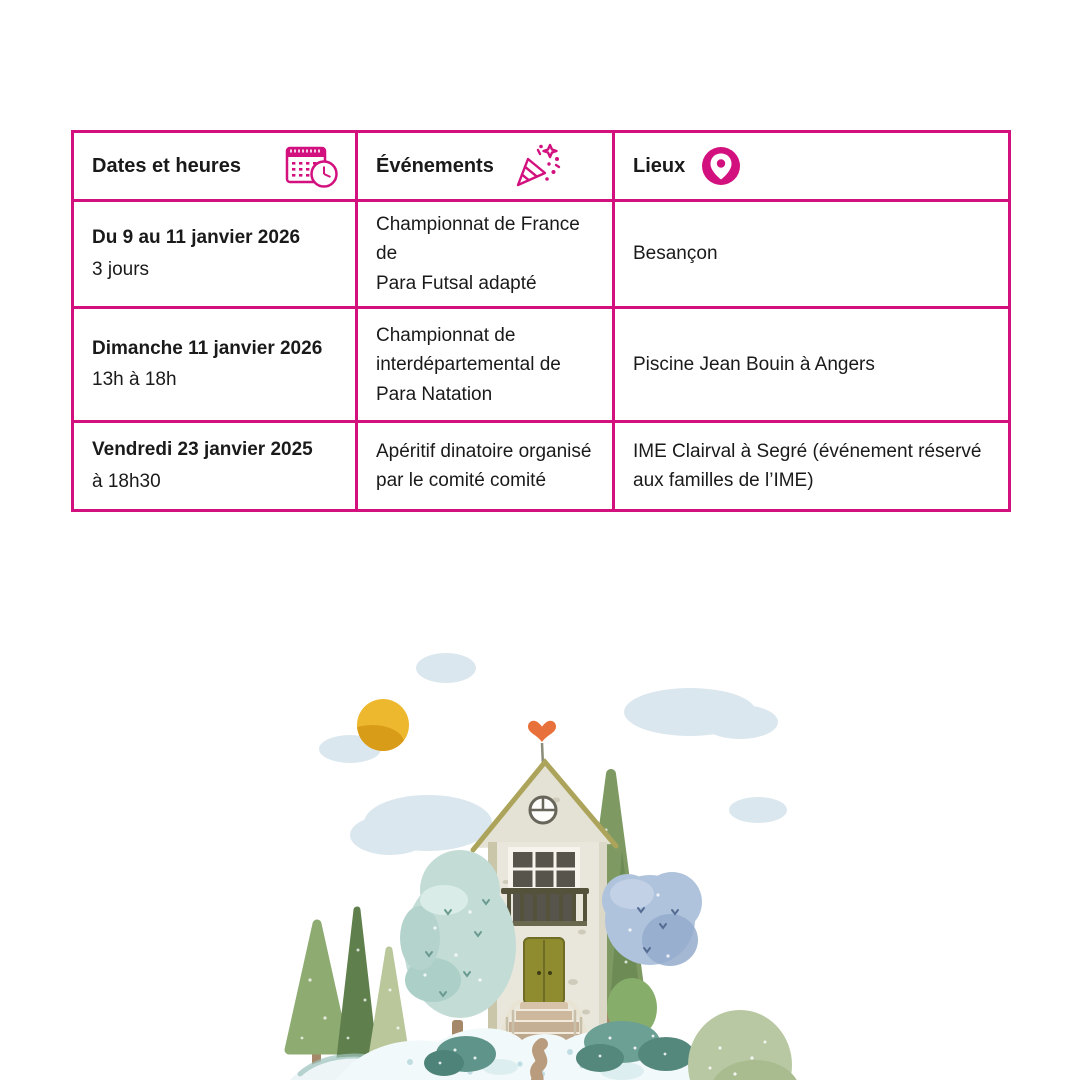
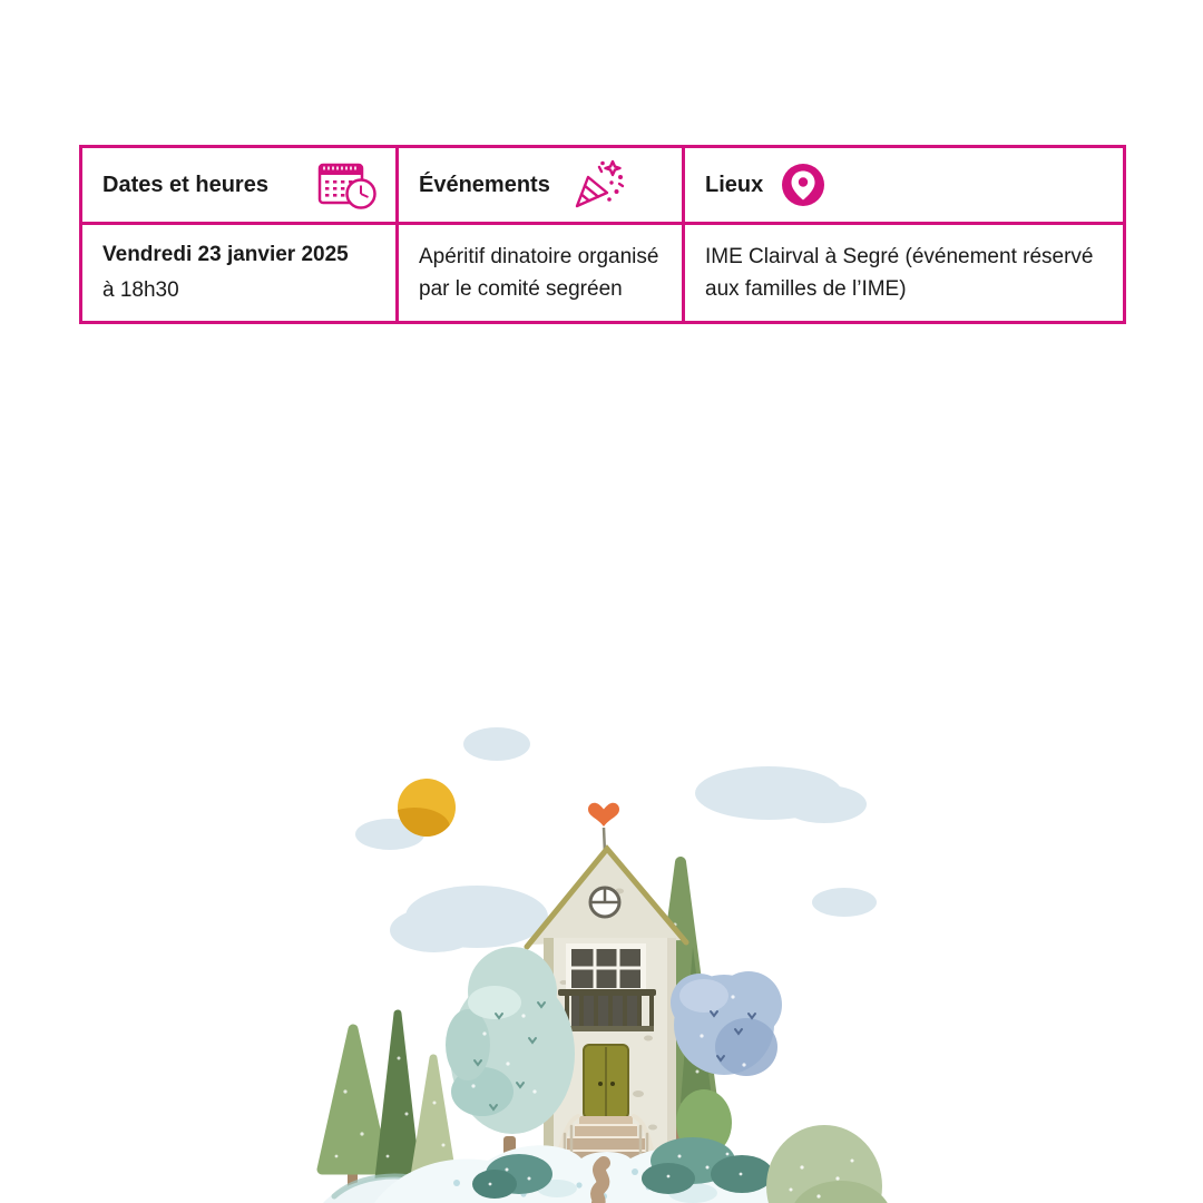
  Dates et heures	Événements	Lieux
- Du 9 au 11 janvier 2026 3 jours	Championnat de France de Para Futsal adapté	Besançon
- Dimanche 11 janvier 2026 13h à 18h	Championnat de interdépartemental de Para Natation	Piscine Jean Bouin à Angers
- Vendredi 23 janvier 2025 à 18h30	Apéritif dinatoire organisé par le comité comité	IME Clairval à Segré (événement réservé aux familles de l’IME)
+ Vendredi 23 janvier 2025 à 18h30	Apéritif dinatoire organisé par le comité segréen	IME Clairval à Segré (événement réservé aux familles de l’IME)
